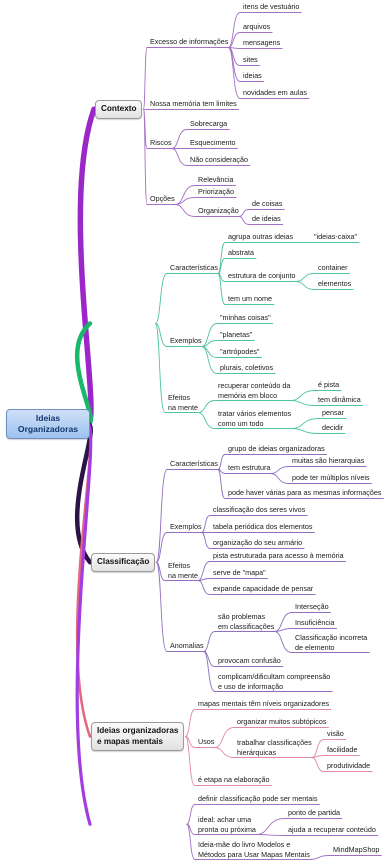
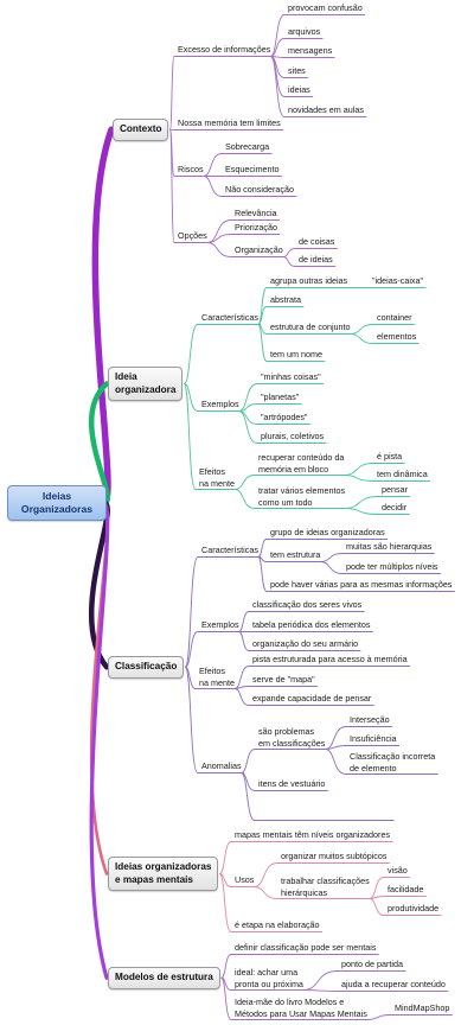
  Ideias
  Organizadoras
  Contexto
+ Ideia
+ organizadora
  Classificação
  Ideias organizadoras
  e mapas mentais
+ Modelos de estrutura
  Excesso de informações
- itens de vestuário
+ provocam confusão
  arquivos
  mensagens
  sites
  ideias
  novidades em aulas
  Nossa memória tem limites
  Riscos
  Sobrecarga
  Esquecimento
  Não consideração
  Opções
  Relevância
  Priorização
  Organização
  de coisas
  de ideias
  Características
  agrupa outras ideias
  "ideias-caixa"
  abstrata
  estrutura de conjunto
  container
  elementos
  tem um nome
  Exemplos
  "minhas coisas"
  "planetas"
  "artrópodes"
  plurais, coletivos
  Efeitos
  na mente
  recuperar conteúdo da
  memória em bloco
  é pista
  tem dinâmica
  tratar vários elementos
  como um todo
  pensar
  decidir
  Características
  grupo de ideias organizadoras
  tem estrutura
  muitas são hierarquias
  pode ter múltiplos níveis
  pode haver várias para as mesmas informações
  Exemplos
  classificação dos seres vivos
  tabela periódica dos elementos
  organização do seu armário
  Efeitos
  na mente
  pista estruturada para acesso à memória
  serve de "mapa"
  expande capacidade de pensar
  Anomalias
  são problemas
  em classificações
  Interseção
  Insuficiência
  Classificação incorreta
  de elemento
- provocam confusão
+ itens de vestuário
- complicam/dificultam compreensão
- e uso de informação
  mapas mentais têm níveis organizadores
  Usos
  organizar muitos subtópicos
  trabalhar classificações
  hierárquicas
  visão
  facilidade
  produtividade
  é etapa na elaboração
  definir classificação pode ser mentais
  ideal: achar uma
  pronta ou próxima
  ponto de partida
  ajuda a recuperar conteúdo
  Ideia-mãe do livro Modelos e
  Métodos para Usar Mapas Mentais
  MindMapShop
